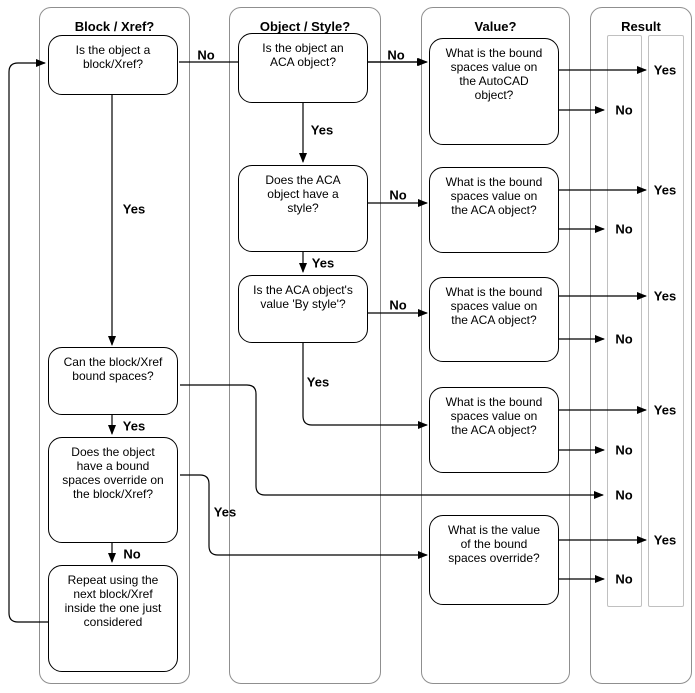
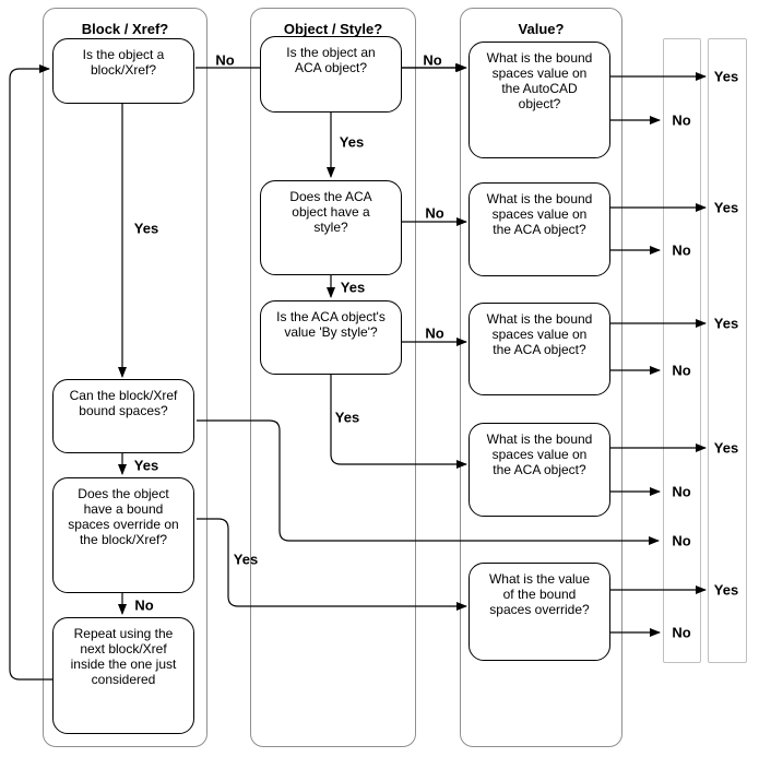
  Block / Xref?
  Object / Style?
  Value?
- Result
  Is the object a
  block/Xref?
  Can the block/Xref
  bound spaces?
  Does the object
  have a bound
  spaces override on
  the block/Xref?
  Repeat using the
  next block/Xref
  inside the one just
  considered
  Is the object an
  ACA object?
  Does the ACA
  object have a
  style?
  Is the ACA object's
  value 'By style'?
  What is the bound
  spaces value on
  the AutoCAD
  object?
  What is the bound
  spaces value on
  the ACA object?
  What is the bound
  spaces value on
  the ACA object?
  What is the bound
  spaces value on
  the ACA object?
  What is the value
  of the bound
  spaces override?
  No
  Yes
  Yes
  Yes
  No
  Yes
  No
  Yes
  No
  No
  Yes
  Yes
  No
  Yes
  No
  Yes
  No
  Yes
  No
  No
  Yes
  No
